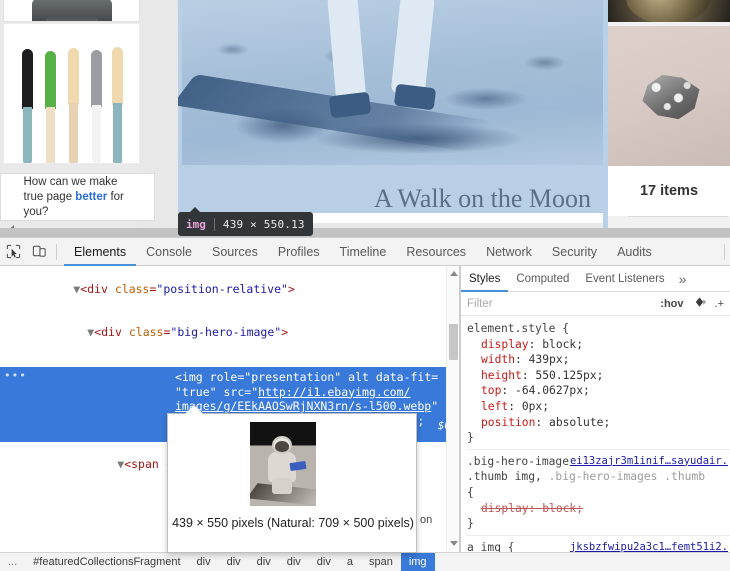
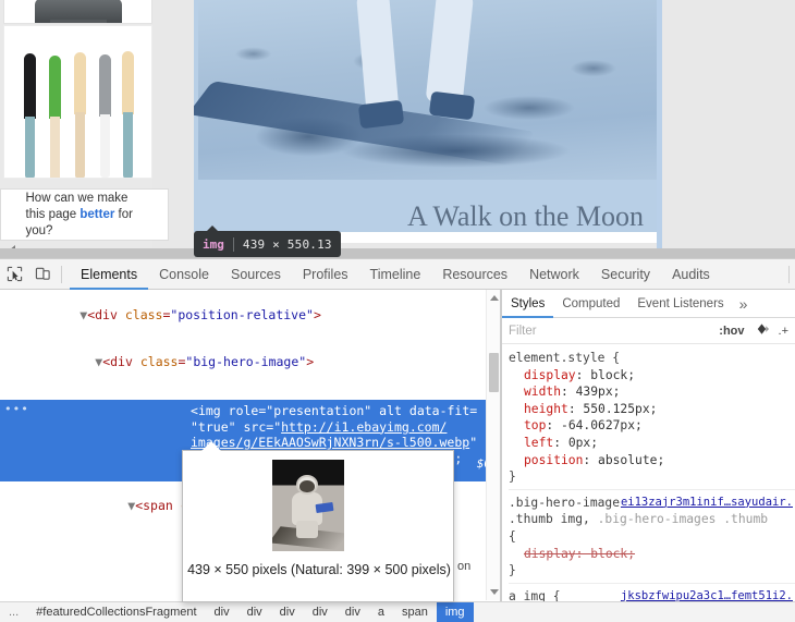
- How can we make true page better for you?
+ How can we make this page better for you?
  A Walk on the Moon
  img
  439 × 550.13
- 17 items
  Elements
  Console
  Sources
  Profiles
  Timeline
  Resources
  Network
  Security
  Audits
  ▼<div class="position-relative">
  ▼<div class="big-hero-image">
  •••
  <img role="presentation" alt data-fit=
  "true" src="http://i1.ebayimg.com/
  ies/g/EEkAAOSwRjNXN3rn/s-l500.webp"
  on
  Styles
  Computed
  Event Listeners
  »
  Filter
  :hov
  .+
  element.style {
  display: block;
  width: 439px;
  height: 550.125px;
  top: -64.0627px;
  left: 0px;
  position: absolute;
  }
  ei13zajr3m1inif…sayudair.
  .big-hero-image .thumb img, .big-hero-images .thumb
  {
  display: block;
  }
  jksbzfwipu2a3c1…femt51i2.
  a img {
- 439 × 550 pixels (Natural: 709 × 500 pixels)
+ 439 × 550 pixels (Natural: 399 × 500 pixels)
  ...
  #featuredCollectionsFragment
  div
  div
  div
  div
  div
  a
  span
  img
